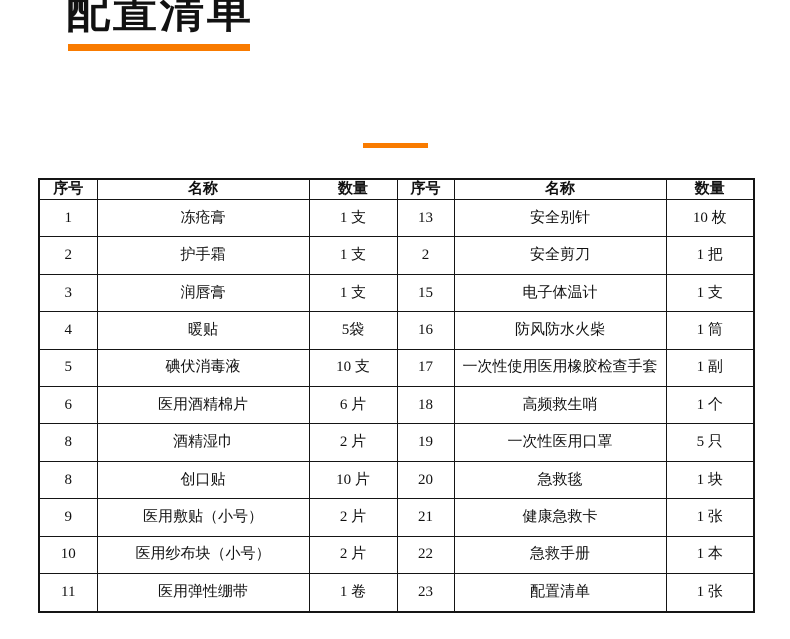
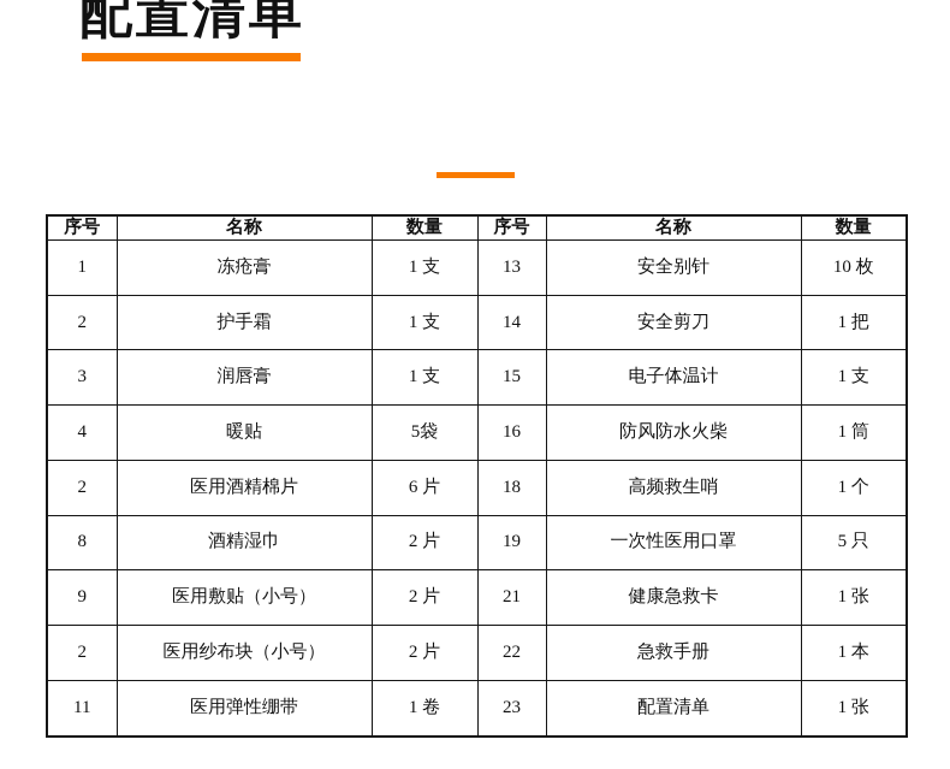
  配置清单
  序号	名称	数量	序号	名称	数量
  1	冻疮膏	1 支	13	安全别针	10 枚
- 2	护手霜	1 支	2	安全剪刀	1 把
+ 2	护手霜	1 支	14	安全剪刀	1 把
  3	润唇膏	1 支	15	电子体温计	1 支
  4	暖贴	5袋	16	防风防水火柴	1 筒
- 5	碘伏消毒液	10 支	17	一次性使用医用橡胶检查手套	1 副
- 6	医用酒精棉片	6 片	18	高频救生哨	1 个
+ 2	医用酒精棉片	6 片	18	高频救生哨	1 个
  8	酒精湿巾	2 片	19	一次性医用口罩	5 只
- 8	创口贴	10 片	20	急救毯	1 块
  9	医用敷贴（小号）	2 片	21	健康急救卡	1 张
- 10	医用纱布块（小号）	2 片	22	急救手册	1 本
+ 2	医用纱布块（小号）	2 片	22	急救手册	1 本
  11	医用弹性绷带	1 卷	23	配置清单	1 张
